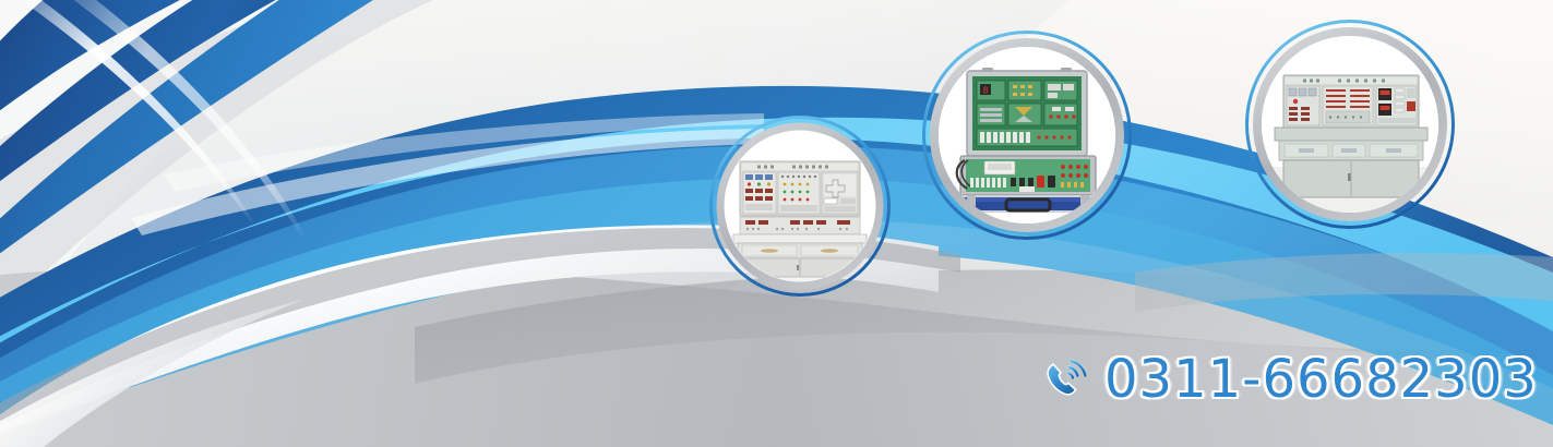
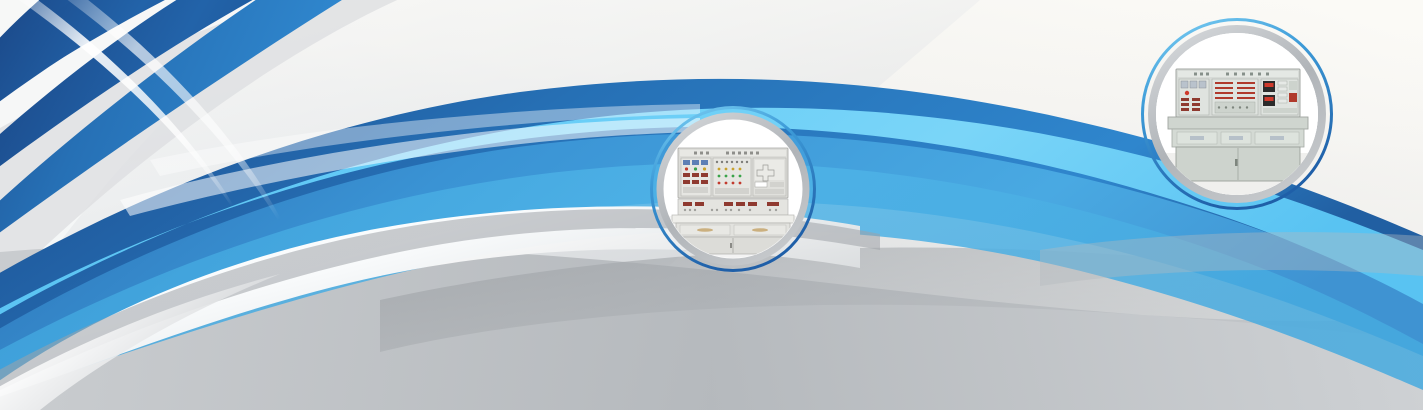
- 8
- 0311-66682303
